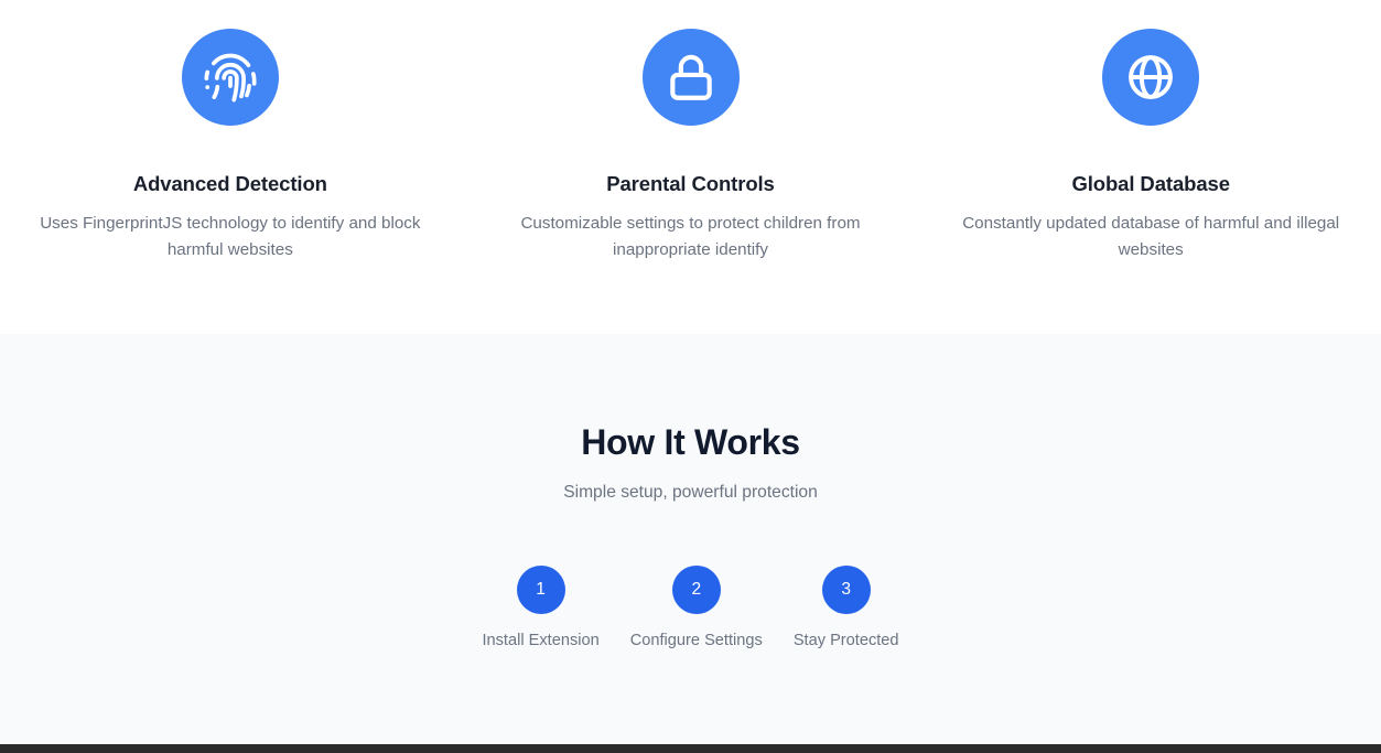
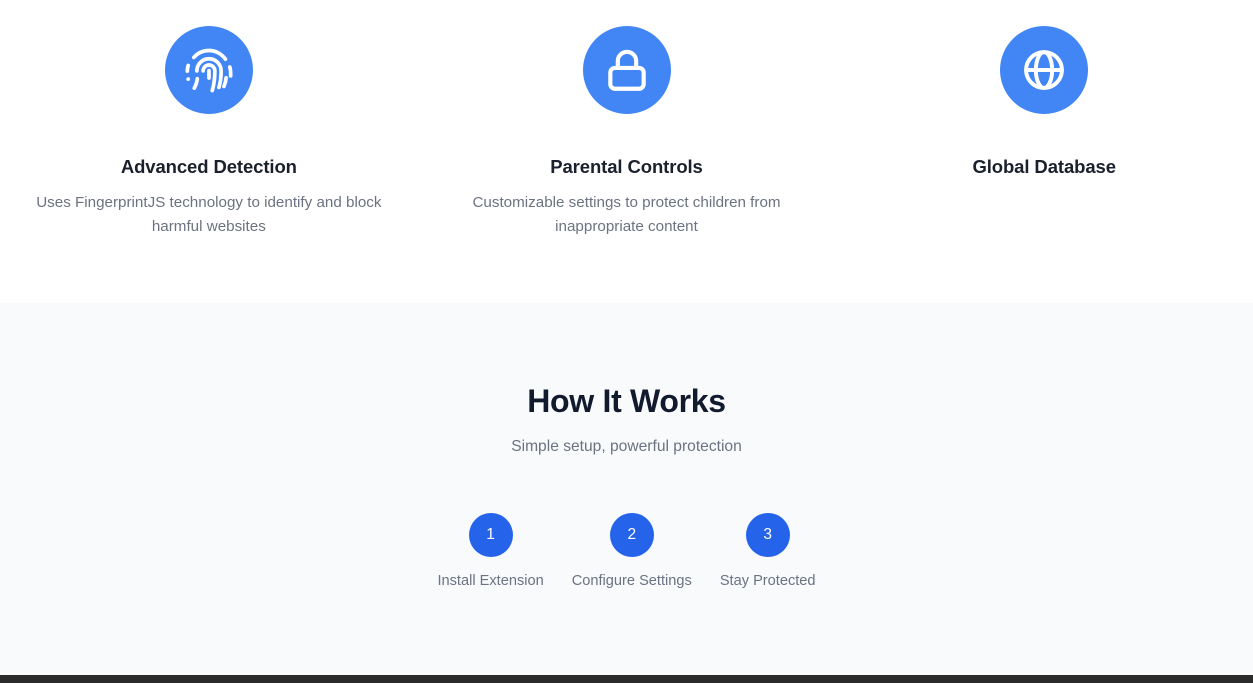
  Advanced Detection
  Uses FingerprintJS technology to identify and block harmful websites
  Parental Controls
- Customizable settings to protect children from inappropriate identify
+ Customizable settings to protect children from inappropriate content
  Global Database
- Constantly updated database of harmful and illegal websites
  How It Works
  Simple setup, powerful protection
  1
  Install Extension
  2
  Configure Settings
  3
  Stay Protected
